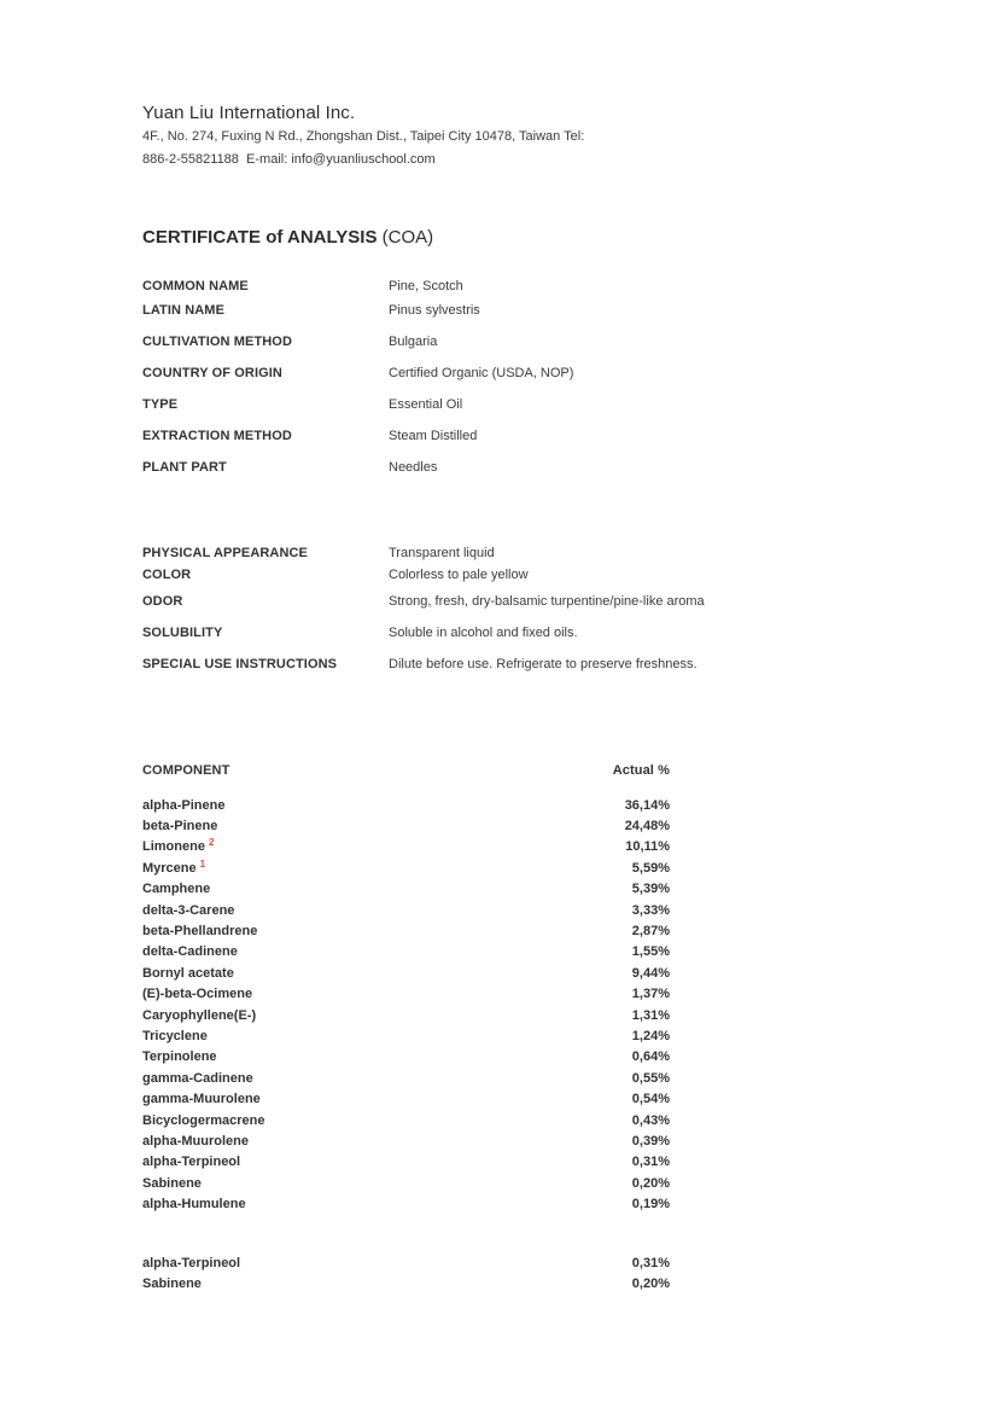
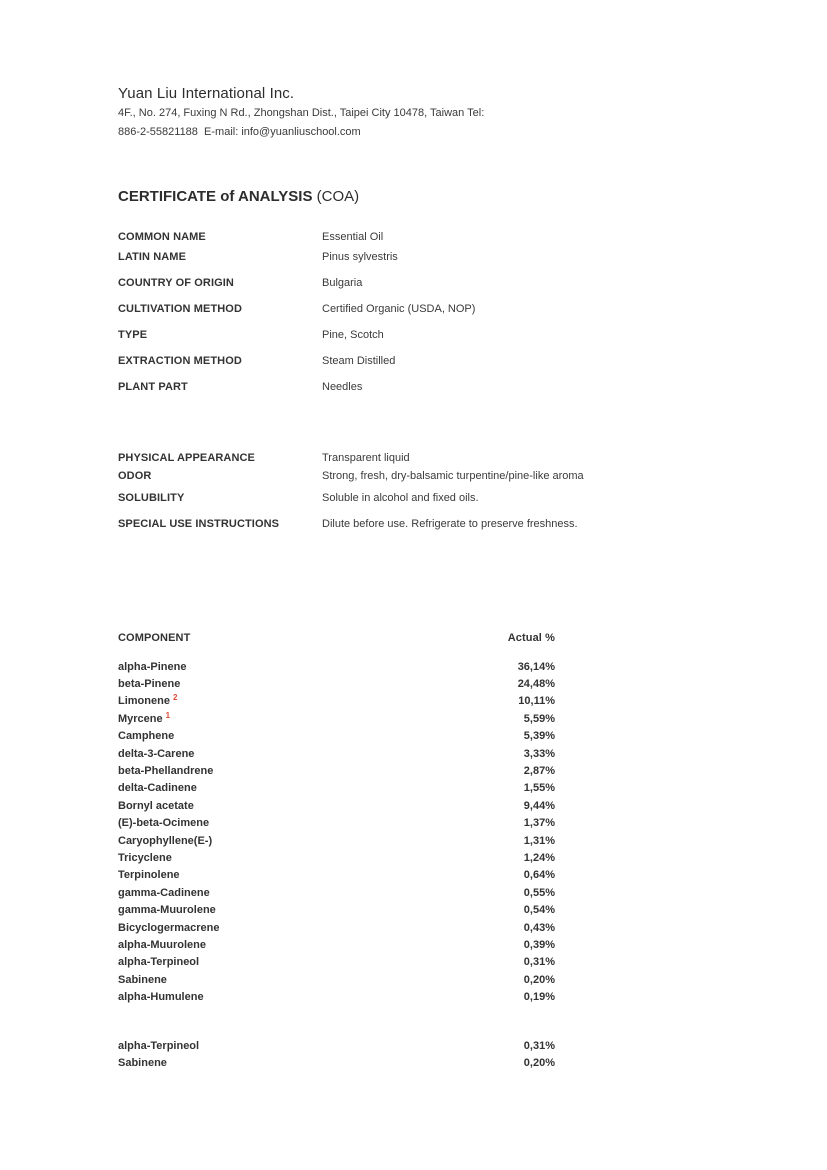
  Yuan Liu International Inc.
  4F., No. 274, Fuxing N Rd., Zhongshan Dist., Taipei City 10478, Taiwan Tel:
  886-2-55821188 E-mail: info@yuanliuschool.com
  CERTIFICATE of ANALYSIS (COA)
  COMMON NAME
- Pine, Scotch
+ Essential Oil
  LATIN NAME
  Pinus sylvestris
- CULTIVATION METHOD
+ COUNTRY OF ORIGIN
  Bulgaria
- COUNTRY OF ORIGIN
+ CULTIVATION METHOD
  Certified Organic (USDA, NOP)
  TYPE
- Essential Oil
+ Pine, Scotch
  EXTRACTION METHOD
  Steam Distilled
  PLANT PART
  Needles
  PHYSICAL APPEARANCE
  Transparent liquid
- COLOR
- Colorless to pale yellow
  ODOR
  Strong, fresh, dry-balsamic turpentine/pine-like aroma
  SOLUBILITY
  Soluble in alcohol and fixed oils.
  SPECIAL USE INSTRUCTIONS
  Dilute before use. Refrigerate to preserve freshness.
  COMPONENT
  Actual %
  alpha-Pinene
  36,14%
  beta-Pinene
  24,48%
  Limonene 2
  10,11%
  Myrcene 1
  5,59%
  Camphene
  5,39%
  delta-3-Carene
  3,33%
  beta-Phellandrene
  2,87%
  delta-Cadinene
  1,55%
  Bornyl acetate
  9,44%
  (E)-beta-Ocimene
  1,37%
  Caryophyllene(E-)
  1,31%
  Tricyclene
  1,24%
  Terpinolene
  0,64%
  gamma-Cadinene
  0,55%
  gamma-Muurolene
  0,54%
  Bicyclogermacrene
  0,43%
  alpha-Muurolene
  0,39%
  alpha-Terpineol
  0,31%
  Sabinene
  0,20%
  alpha-Humulene
  0,19%
  alpha-Terpineol
  0,31%
  Sabinene
  0,20%
